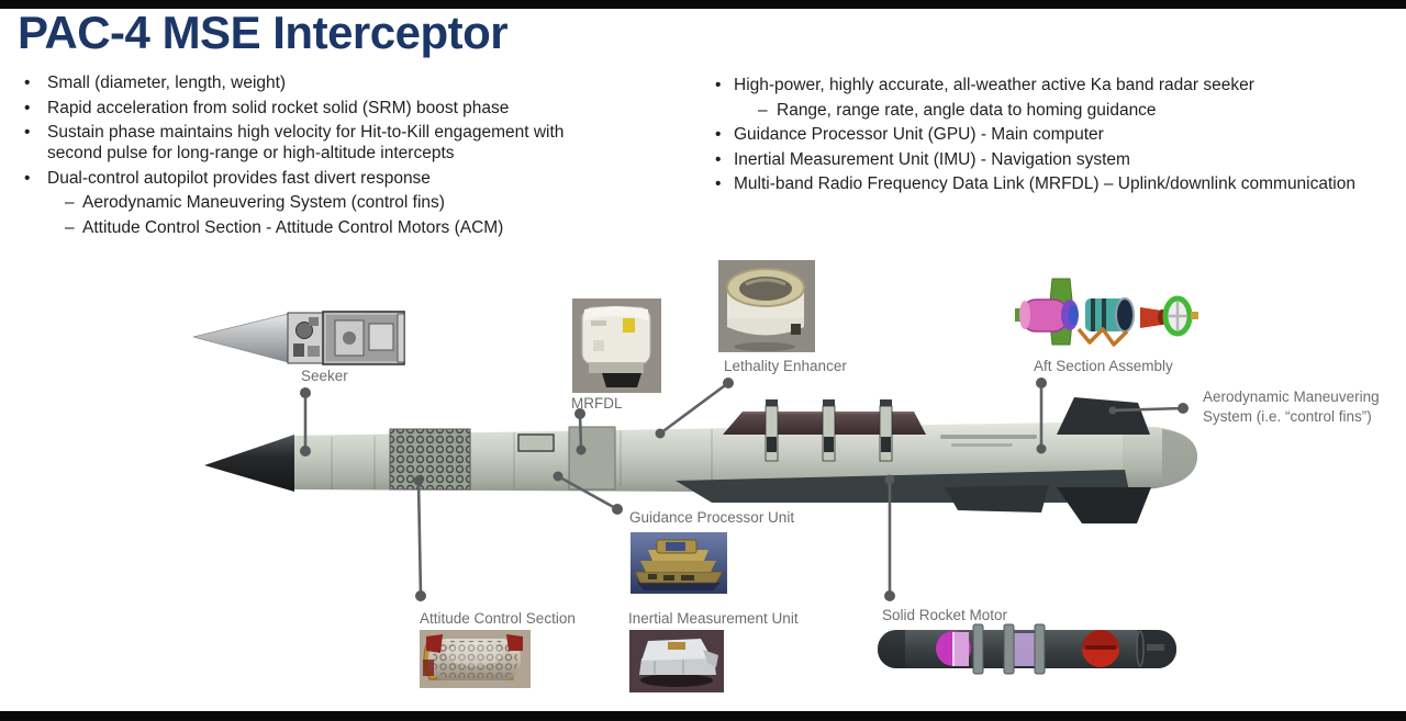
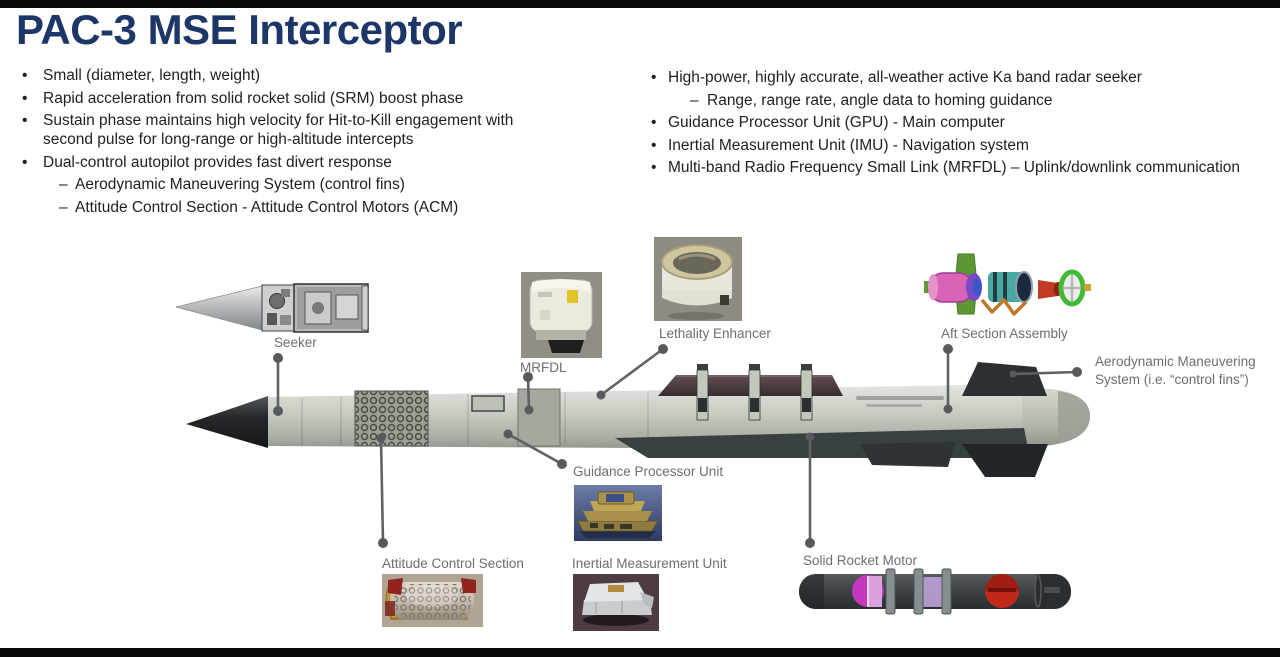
- PAC-4 MSE Interceptor
+ PAC-3 MSE Interceptor
  •
  Small (diameter, length, weight)
  •
  Rapid acceleration from solid rocket solid (SRM) boost phase
  •
  Sustain phase maintains high velocity for Hit-to-Kill engagement with second pulse for long-range or high-altitude intercepts
  •
  Dual-control autopilot provides fast divert response
  –
  Aerodynamic Maneuvering System (control fins)
  –
  Attitude Control Section - Attitude Control Motors (ACM)
  •
  High-power, highly accurate, all-weather active Ka band radar seeker
  –
  Range, range rate, angle data to homing guidance
  •
  Guidance Processor Unit (GPU) - Main computer
  •
  Inertial Measurement Unit (IMU) - Navigation system
  •
- Multi-band Radio Frequency Data Link (MRFDL) – Uplink/downlink communication
+ Multi-band Radio Frequency Small Link (MRFDL) – Uplink/downlink communication
  Seeker
  MRFDL
  Lethality Enhancer
  Aft Section Assembly
  Aerodynamic Maneuvering
  System (i.e. “control fins”)
  Guidance Processor Unit
  Attitude Control Section
  Inertial Measurement Unit
  Solid Rocket Motor
